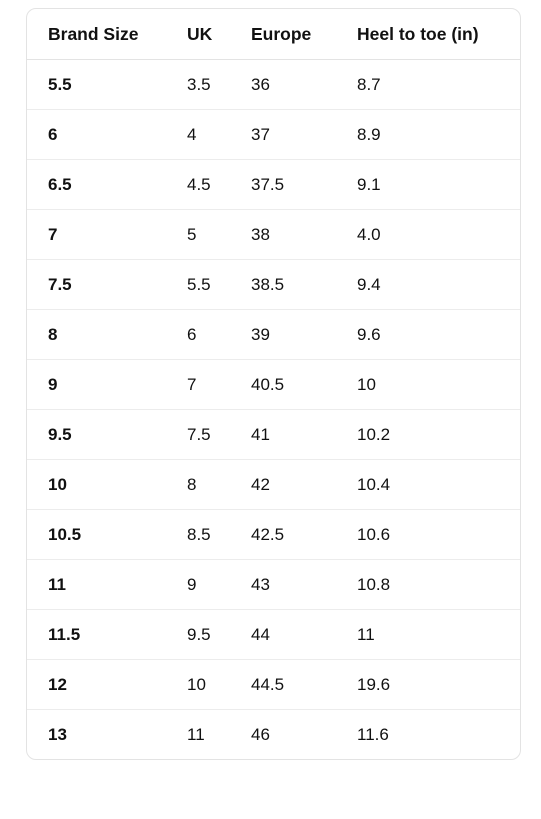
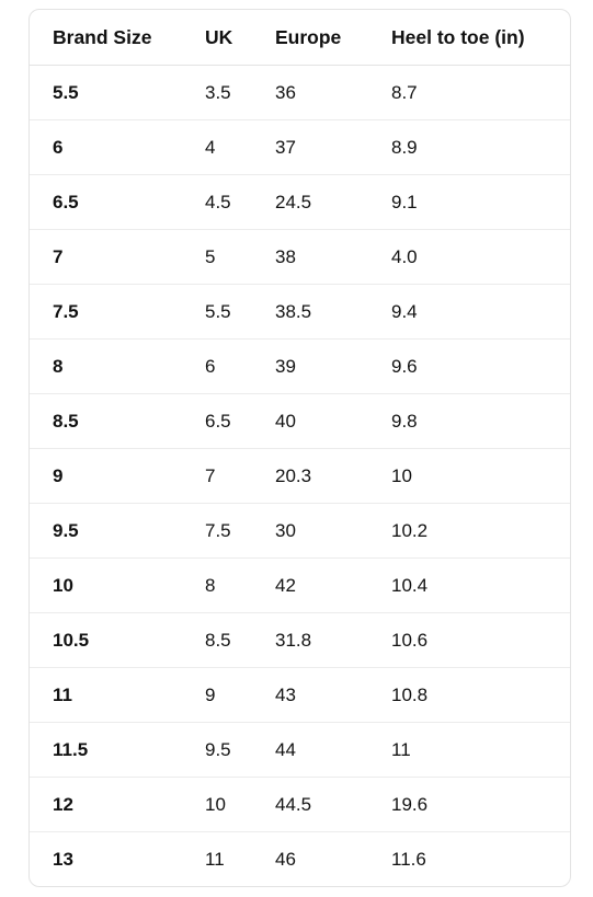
  Brand Size	UK	Europe	Heel to toe (in)
  5.5	3.5	36	8.7
  6	4	37	8.9
- 6.5	4.5	37.5	9.1
+ 6.5	4.5	24.5	9.1
  7	5	38	4.0
  7.5	5.5	38.5	9.4
  8	6	39	9.6
+ 8.5	6.5	40	9.8
- 9	7	40.5	10
+ 9	7	20.3	10
- 9.5	7.5	41	10.2
+ 9.5	7.5	30	10.2
  10	8	42	10.4
- 10.5	8.5	42.5	10.6
+ 10.5	8.5	31.8	10.6
  11	9	43	10.8
  11.5	9.5	44	11
  12	10	44.5	19.6
  13	11	46	11.6
